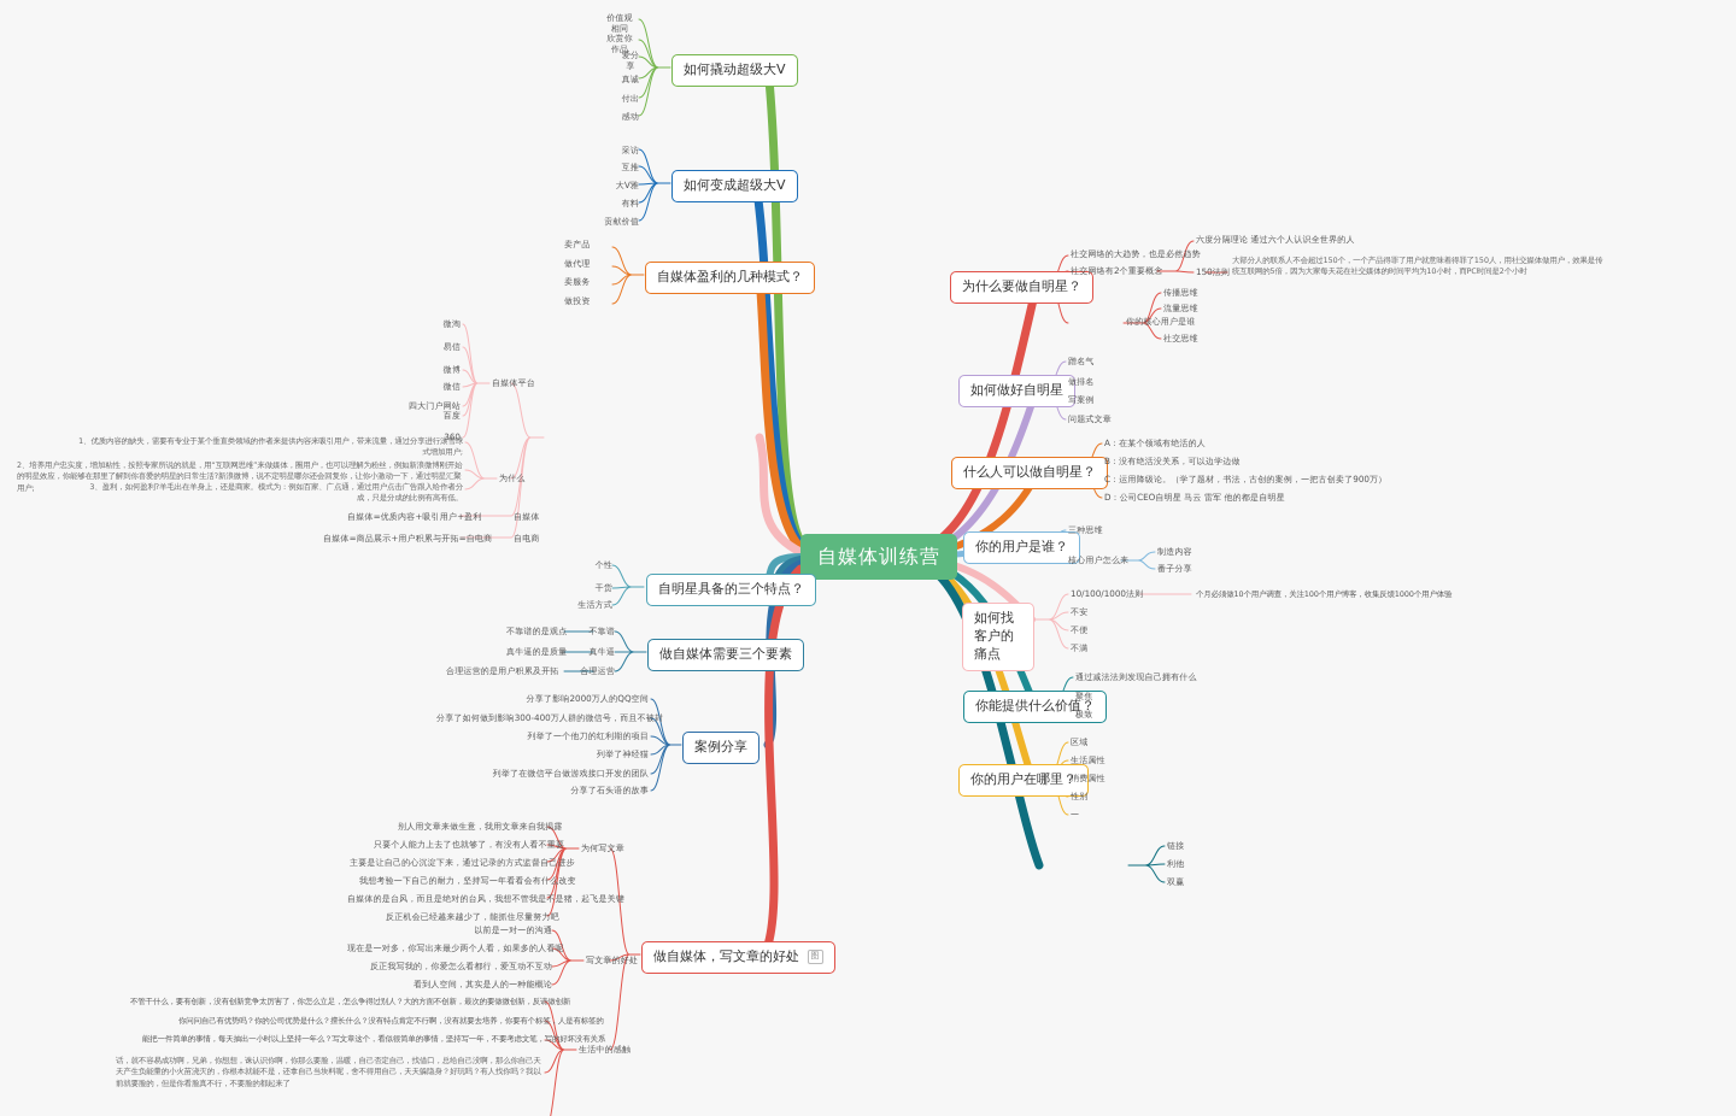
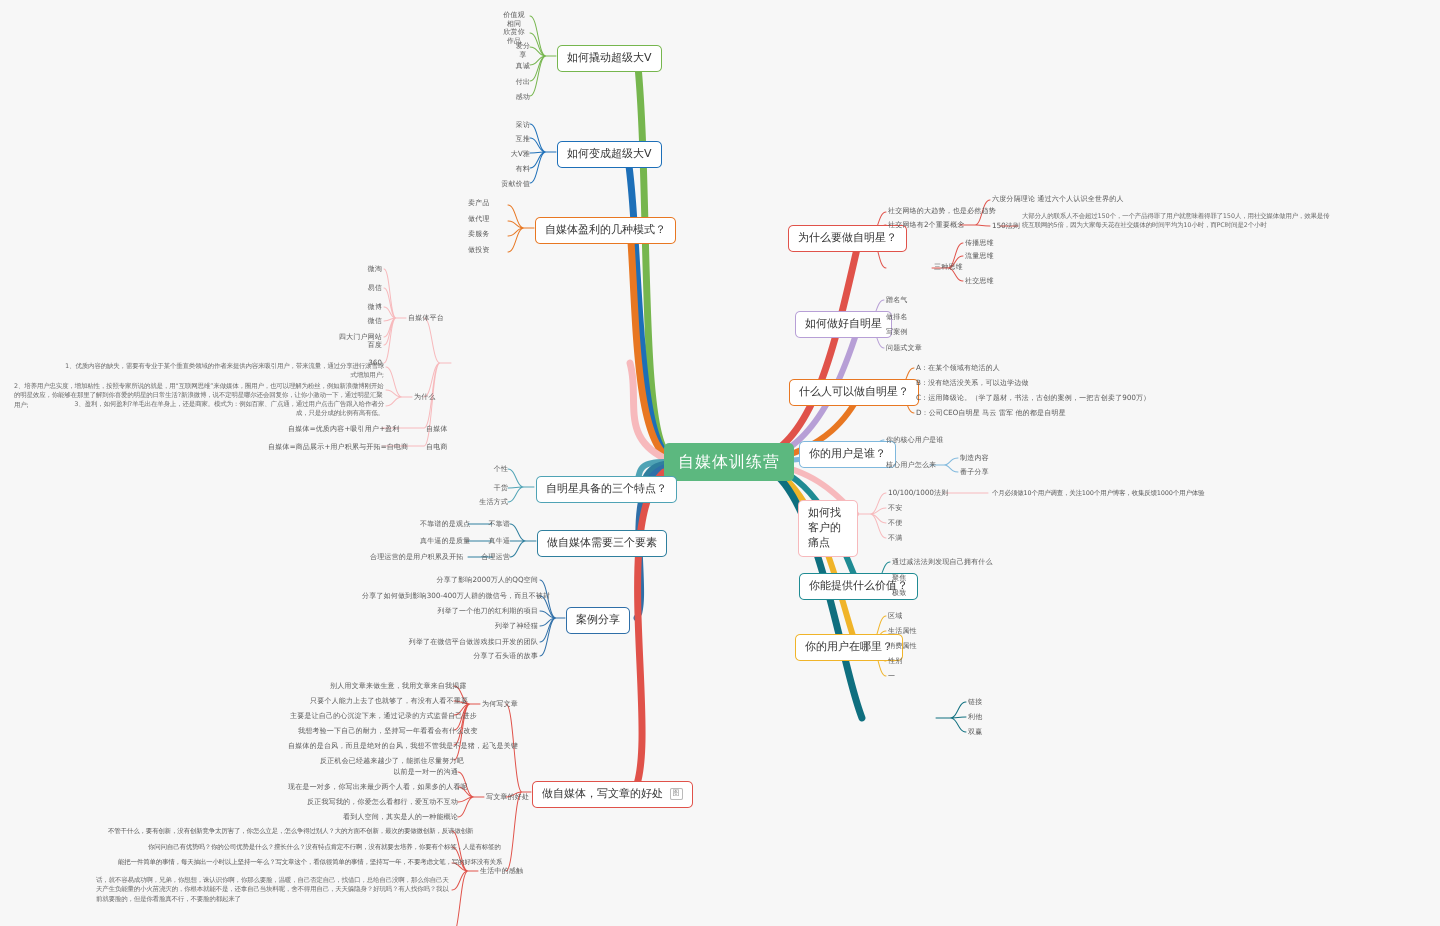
  自媒体训练营
  为什么要做自明星？
  社交网络的大趋势，也是必然趋势
  社交网络有2个重要概念
  六度分隔理论 通过六个人认识全世界的人
  150法则
- 你的核心用户是谁
+ 三种思维
  传播思维
  流量思维
  社交思维
  如何做好自明星
  蹭名气
  做排名
  写案例
  问题式文章
  什么人可以做自明星？
  A：在某个领域有绝活的人
  B：没有绝活没关系，可以边学边做
  C：运用降级论。（学了题材，书法，古创的案例，一把古创卖了900万）
  D：公司CEO自明星 马云 雷军 他的都是自明星
  你的用户是谁？
- 三种思维
+ 你的核心用户是谁
  核心用户怎么来
  制造内容
  番子分享
  如何找客户的痛点
  10/100/1000法则
  不安
  不便
  不满
  你能提供什么价值？
  通过减法法则发现自己拥有什么
  聚焦
  极致
  你的用户在哪里？
  区域
  生活属性
  消费属性
  性别
  一
  链接
  利他
  双赢
  如何撬动超级大V
  价值观相同
  欣赏你作品
  爱分享
  真诚
  付出
  感动
  如何变成超级大V
  采访
  互推
  大V雅
  有料
  贡献价值
  自媒体盈利的几种模式？
  卖产品
  做代理
  卖服务
  做投资
  自媒体平台
  微淘
  易信
  微博
  微信
  四大门户网站
  百度
  360
  为什么
  自媒体=优质内容+吸引用户+盈利
  自媒体
  自媒体=商品展示+用户积累与开拓=自电商
  自电商
  自明星具备的三个特点？
  个性
  干货
  生活方式
  做自媒体需要三个要素
  不靠谱
  不靠谱的是观点
  真牛逼
  真牛逼的是质量
  合理运营
  合理运营的是用户积累及开拓
  案例分享
  分享了影响2000万人的QQ空间
  分享了如何做到影响300-400万人群的微信号，而且不被封
  列举了一个他刀的红利期的项目
  列举了神经猫
  列举了在微信平台做游戏接口开发的团队
  分享了石头语的故事
  做自媒体，写文章的好处 图
  为何写文章
  别人用文章来做生意，我用文章来自我揭露
  只要个人能力上去了也就够了，有没有人看不重要
  主要是让自己的心沉淀下来，通过记录的方式监督自己进步
  我想考验一下自己的耐力，坚持写一年看看会有什么改变
  自媒体的是台风，而且是绝对的台风，我想不管我是不是猪，起飞是关键
  反正机会已经越来越少了，能抓住尽量努力吧
  写文章的好处
  以前是一对一的沟通
  现在是一对多，你写出来最少两个人看，如果多的人看呢
  反正我写我的，你爱怎么看都行，爱互动不互动
  看到人空间，其实是人的一种能概论
  生活中的感触
